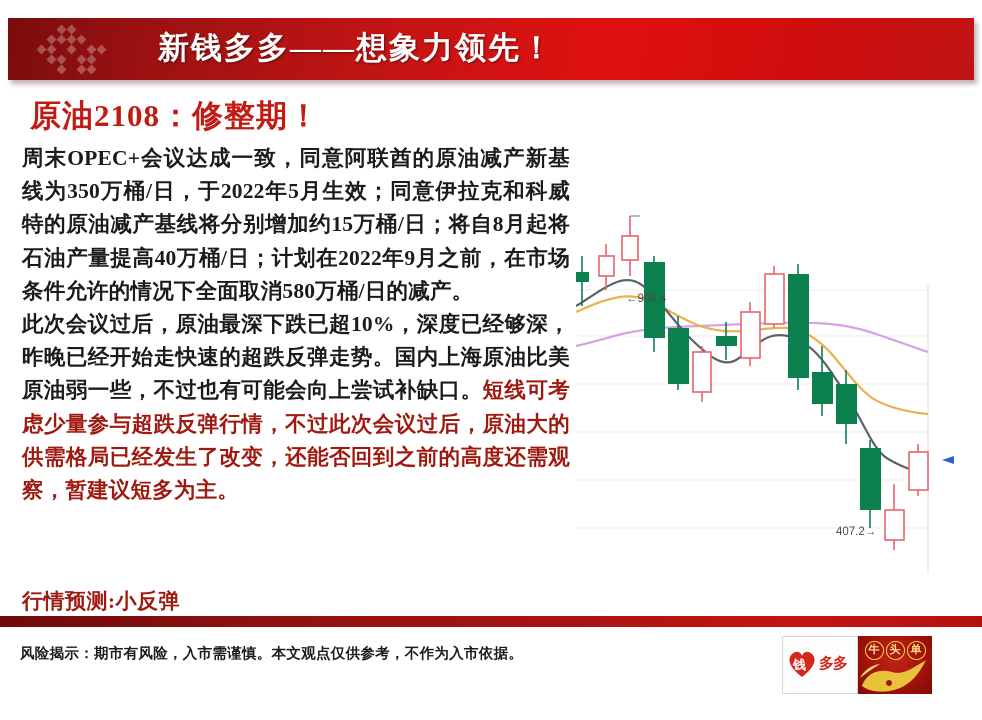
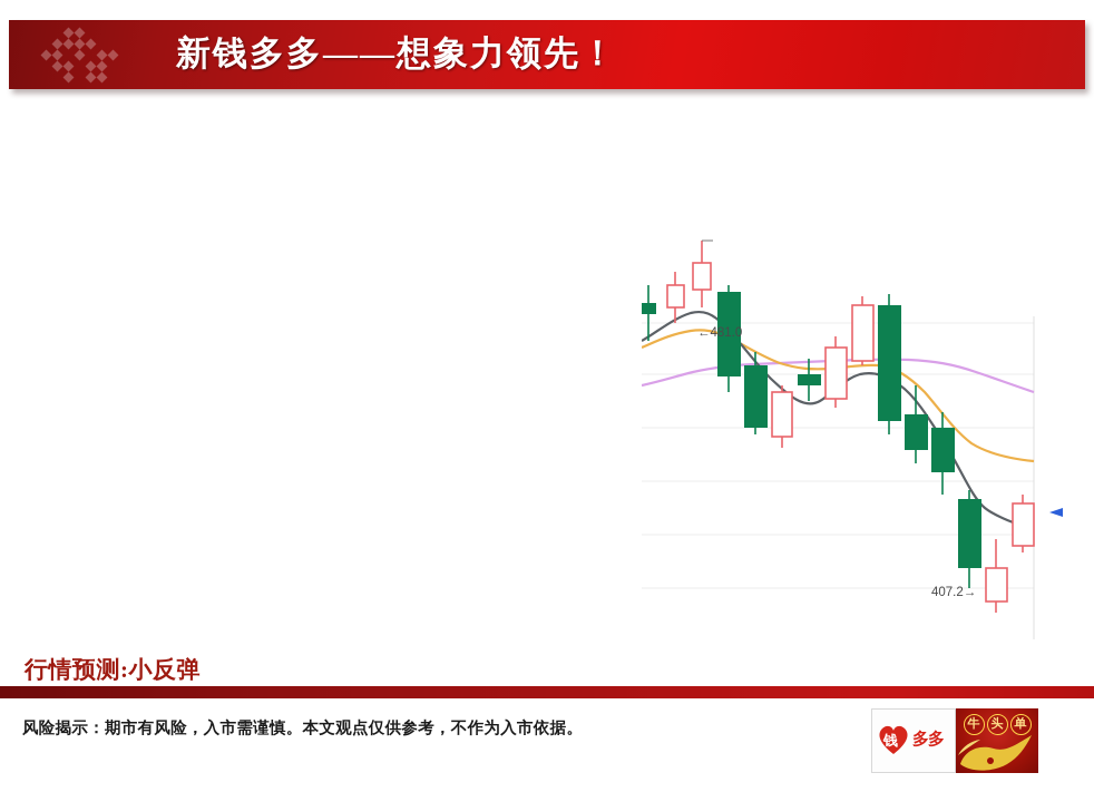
  新钱多多——想象力领先！
- 原油2108：修整期！
- 周末OPEC+会议达成一致，同意阿联酋的原油减产新基线为350万桶/日，于2022年5月生效；同意伊拉克和科威特的原油减产基线将分别增加约15万桶/日；将自8月起将石油产量提高40万桶/日；计划在2022年9月之前，在市场条件允许的情况下全面取消580万桶/日的减产。
- 此次会议过后，原油最深下跌已超10%，深度已经够深，昨晚已经开始走快速的超跌反弹走势。国内上海原油比美原油弱一些，不过也有可能会向上尝试补缺口。短线可考虑少量参与超跌反弹行情，不过此次会议过后，原油大的供需格局已经发生了改变，还能否回到之前的高度还需观察，暂建议短多为主。
  行情预测:小反弹
- ←906.4
+ ←481.0
  407.2→
  风险揭示：期市有风险，入市需谨慎。本文观点仅供参考，不作为入市依据。
  钱
  多多
  牛
  头
  单
